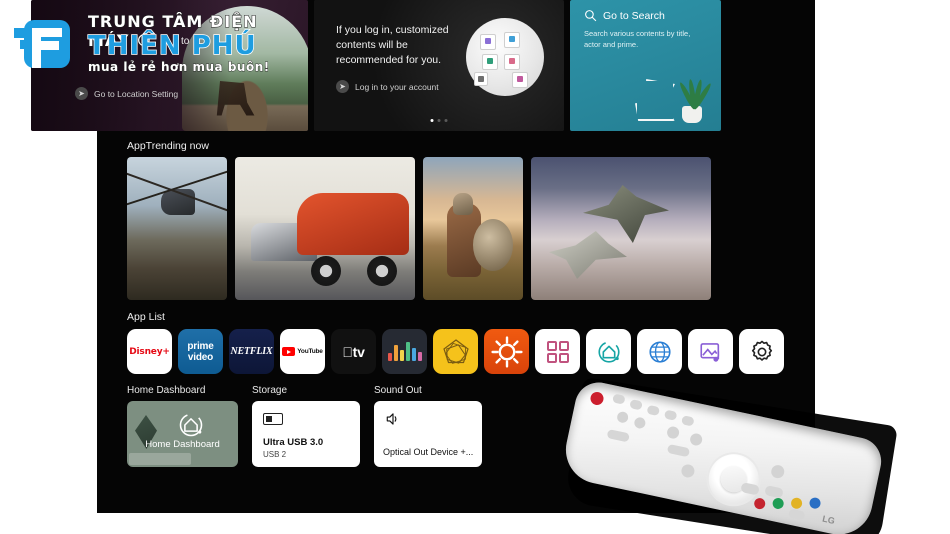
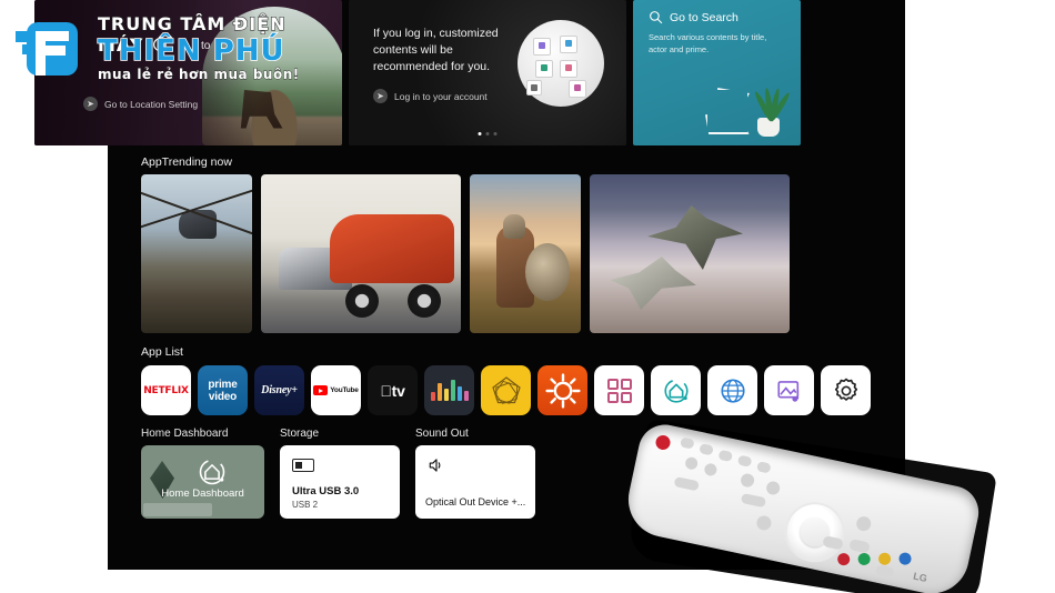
  to
  ➤
  Go to Location Setting
  If you log in, customized contents will be recommended for you.
  ➤
  Log in to your account
  Go to Search
  Search various contents by title, actor and prime.
  AppTrending now
  App List
- Disney+
+ NETFLIX
  prime
  video
- NETFLIX
+ Disney+
  tv
  Home Dashboard
  Home Dashboard
  Storage
  Ultra USB 3.0
  USB 2
  Sound Out
  Optical Out Device +...
  TRUNG TÂM ĐIỆN MÁY ®
  THIÊN PHÚ
  mua lẻ rẻ hơn mua buôn!
